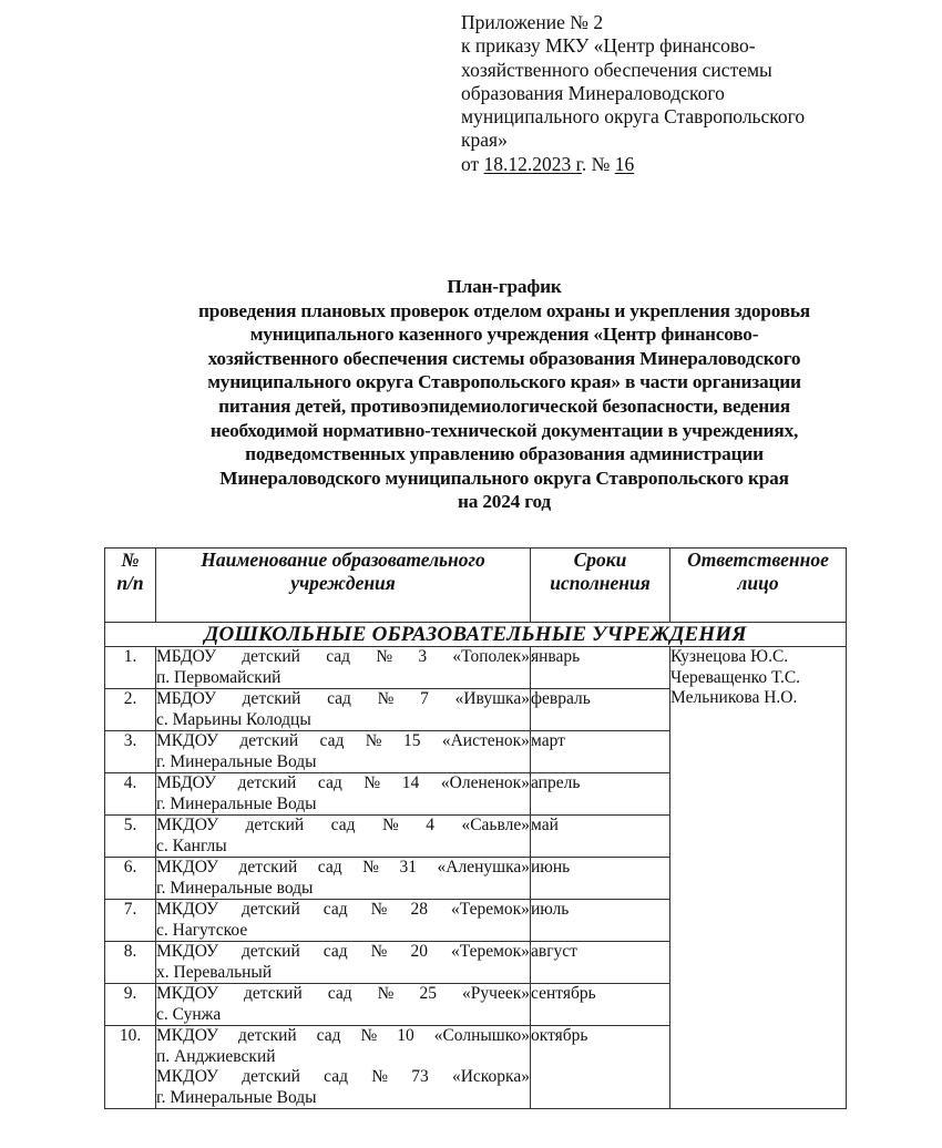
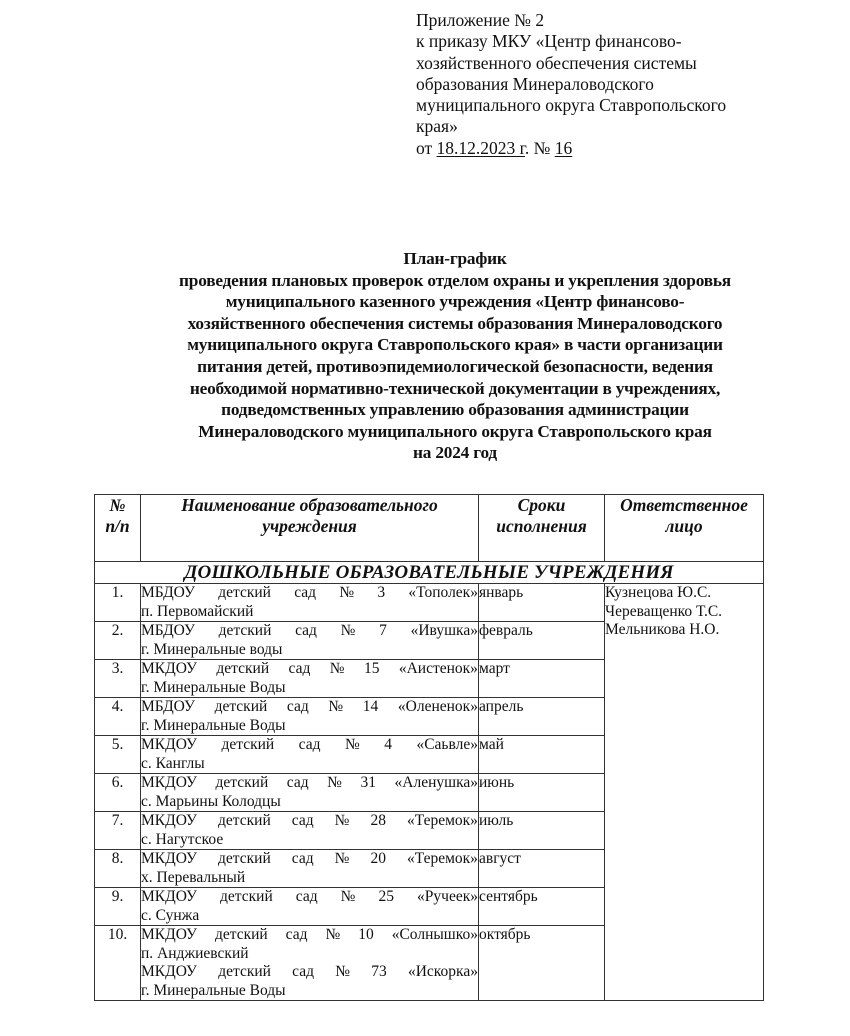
  Приложение № 2
  к приказу МКУ «Центр финансово-
  хозяйственного обеспечения системы
  образования Минераловодского
  муниципального округа Ставропольского
  края»
  от 18.12.2023 г. № 16
  План-график
  проведения плановых проверок отделом охраны и укрепления здоровья
  муниципального казенного учреждения «Центр финансово-
  хозяйственного обеспечения системы образования Минераловодского
  муниципального округа Ставропольского края» в части организации
  питания детей, противоэпидемиологической безопасности, ведения
  необходимой нормативно-технической документации в учреждениях,
  подведомственных управлению образования администрации
  Минераловодского муниципального округа Ставропольского края
  на 2024 год
  № п/п	Наименование образовательного учреждения	Сроки исполнения	Ответственное лицо
  ДОШКОЛЬНЫЕ ОБРАЗОВАТЕЛЬНЫЕ УЧРЕЖДЕНИЯ
  1.	МБДОУ детский сад № 3 «Тополек»п. Первомайский	январь	Кузнецова Ю.С.Череващенко Т.С.Мельникова Н.О.
- 2.	МБДОУ детский сад № 7 «Ивушка»с. Марьины Колодцы	февраль
+ 2.	МБДОУ детский сад № 7 «Ивушка»г. Минеральные воды	февраль
  3.	МКДОУ детский сад № 15 «Аистенок»г. Минеральные Воды	март
  4.	МБДОУ детский сад № 14 «Олененок»г. Минеральные Воды	апрель
  5.	МКДОУ детский сад № 4 «Саьвле»с. Канглы	май
- 6.	МКДОУ детский сад № 31 «Аленушка»г. Минеральные воды	июнь
+ 6.	МКДОУ детский сад № 31 «Аленушка»с. Марьины Колодцы	июнь
  7.	МКДОУ детский сад № 28 «Теремок»с. Нагутское	июль
  8.	МКДОУ детский сад № 20 «Теремок»х. Перевальный	август
  9.	МКДОУ детский сад № 25 «Ручеек»с. Сунжа	сентябрь
  10.	МКДОУ детский сад № 10 «Солнышко»п. АнджиевскийМКДОУ детский сад № 73 «Искорка»г. Минеральные Воды	октябрь
